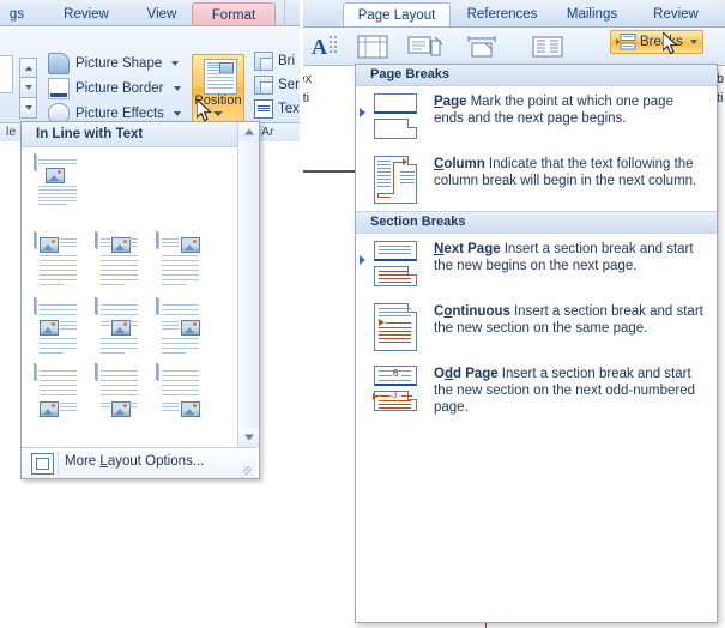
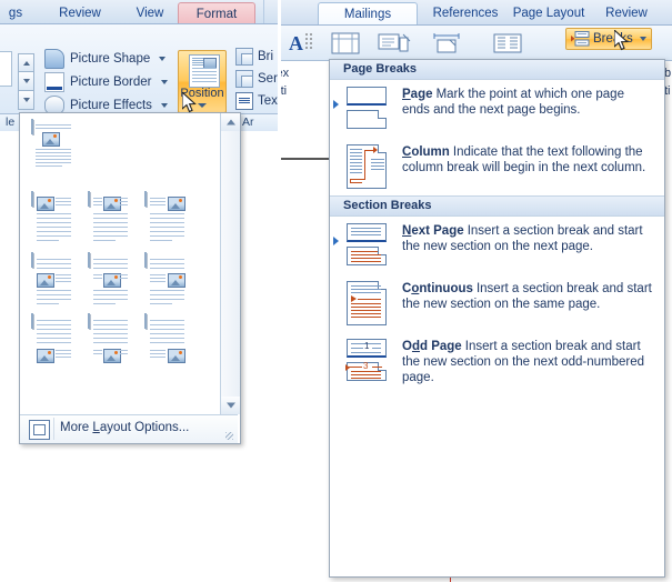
  gs
  Review
  View
  Format
  Picture Shape
  Picture Border
  Picture Effects
  Position
  Bri
  Ser
  Tex
  le
  Ar
- In Line with Text
  More Layout Options...
- Page Layout
+ Mailings
  References
- Mailings
+ Page Layout
  Review
  A
  b
  ti
  Page Breaks
  Page Mark the point at which one page ends and the next page begins.
  Column Indicate that the text following the column break will begin in the next column.
  Section Breaks
- Next Page Insert a section break and start the new begins on the next page.
+ Next Page Insert a section break and start the new section on the next page.
  Continuous Insert a section break and start the new section on the same page.
- 6
+ 1
  3
  Odd Page Insert a section break and start the new section on the next odd-numbered page.
